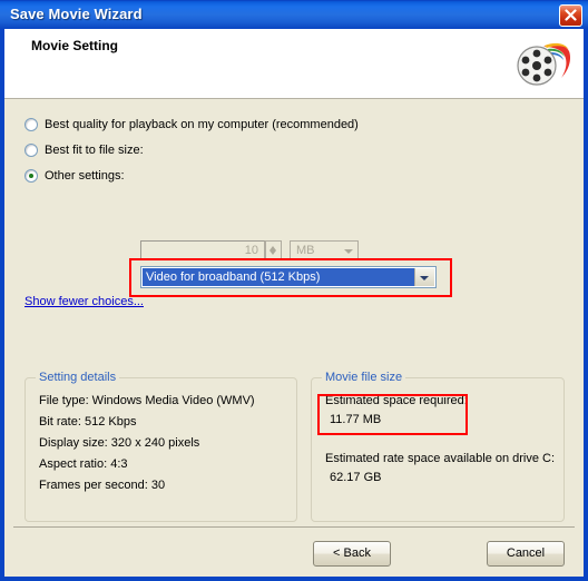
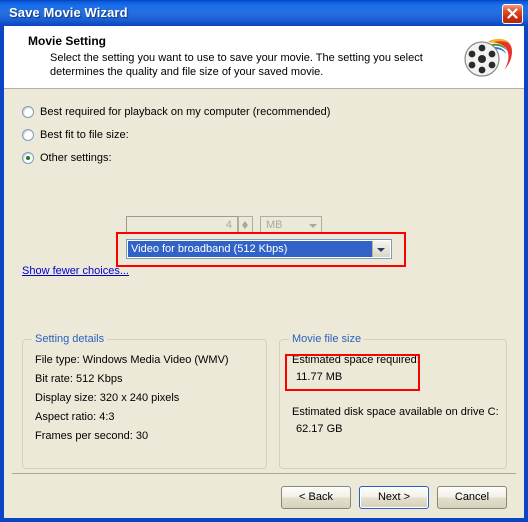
  Save Movie Wizard
  Movie Setting
+ Select the setting you want to use to save your movie. The setting you select determines the quality and file size of your saved movie.
- Best quality for playback on my computer (recommended)
+ Best required for playback on my computer (recommended)
  Best fit to file size:
- 10
+ 4
  MB
  Other settings:
  Video for broadband (512 Kbps)
  Show fewer choices...
  Setting details
  File type: Windows Media Video (WMV)
  Bit rate: 512 Kbps
  Display size: 320 x 240 pixels
  Aspect ratio: 4:3
  Frames per second: 30
  Movie file size
  Estimated space required:
  11.77 MB
- Estimated rate space available on drive C:
+ Estimated disk space available on drive C:
  62.17 GB
  < Back
+ Next >
  Cancel
